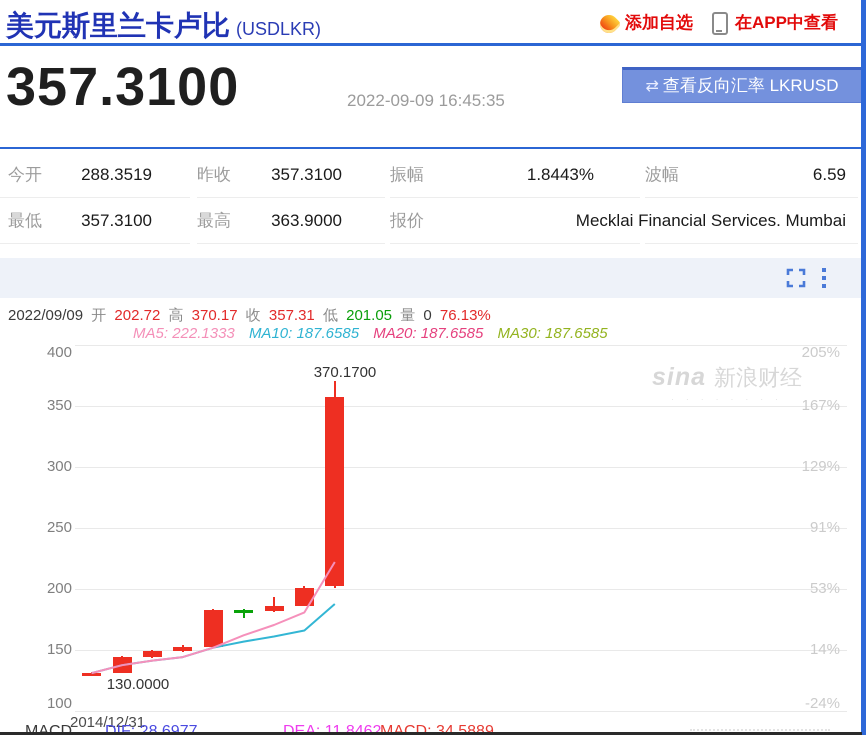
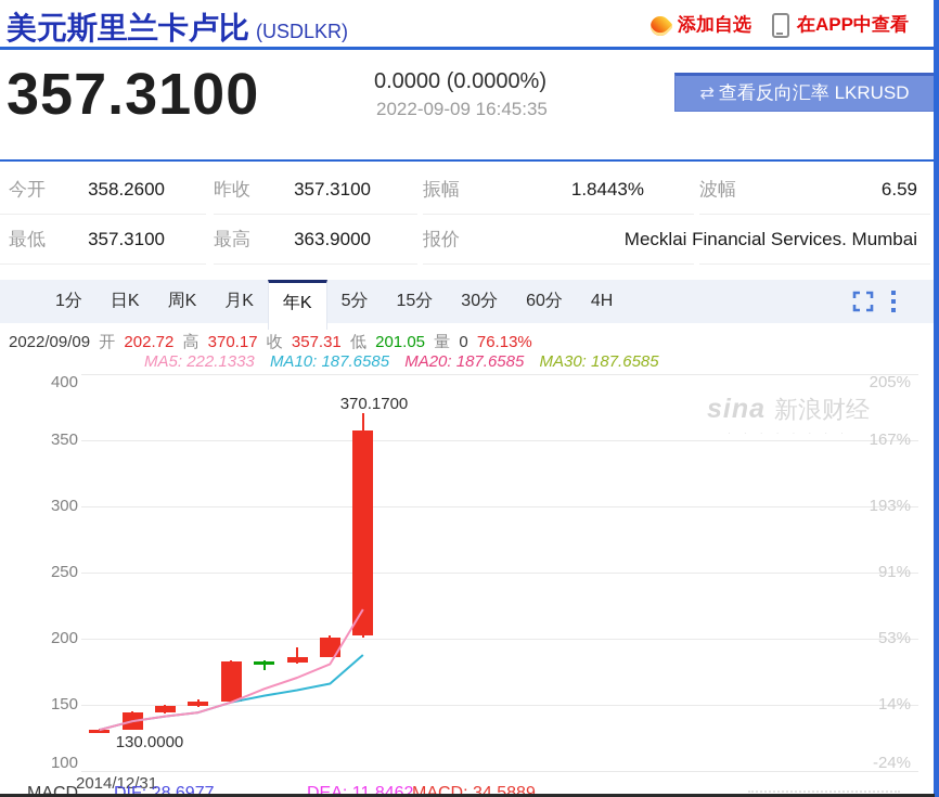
  美元斯里兰卡卢比 (USDLKR)
  添加自选
  在APP中查看
  357.3100
+ 0.0000 (0.0000%)
  2022-09-09 16:45:35
  ⇄
  查看反向汇率 LKRUSD
  今开
- 288.3519
+ 358.2600
  昨收
  357.3100
  振幅
  1.8443%
  波幅
  6.59
  最低
  357.3100
  最高
  363.9000
  报价
  Mecklai Financial Services. Mumbai
+ 1分
+ 日K
+ 周K
+ 月K
+ 年K
+ 5分
+ 15分
+ 30分
+ 60分
+ 4H
  2022/09/09 开 202.72 高 370.17 收 357.31 低 201.05 量 0 76.13%
  MA5: 222.1333 MA10: 187.6585 MA20: 187.6585 MA30: 187.6585
  400
  205%
  350
  167%
  300
- 129%
+ 193%
  250
  91%
  200
  53%
  150
  14%
  100
  -24%
  370.1700
  130.0000
  2014/12/31
  sina
  新浪财经
